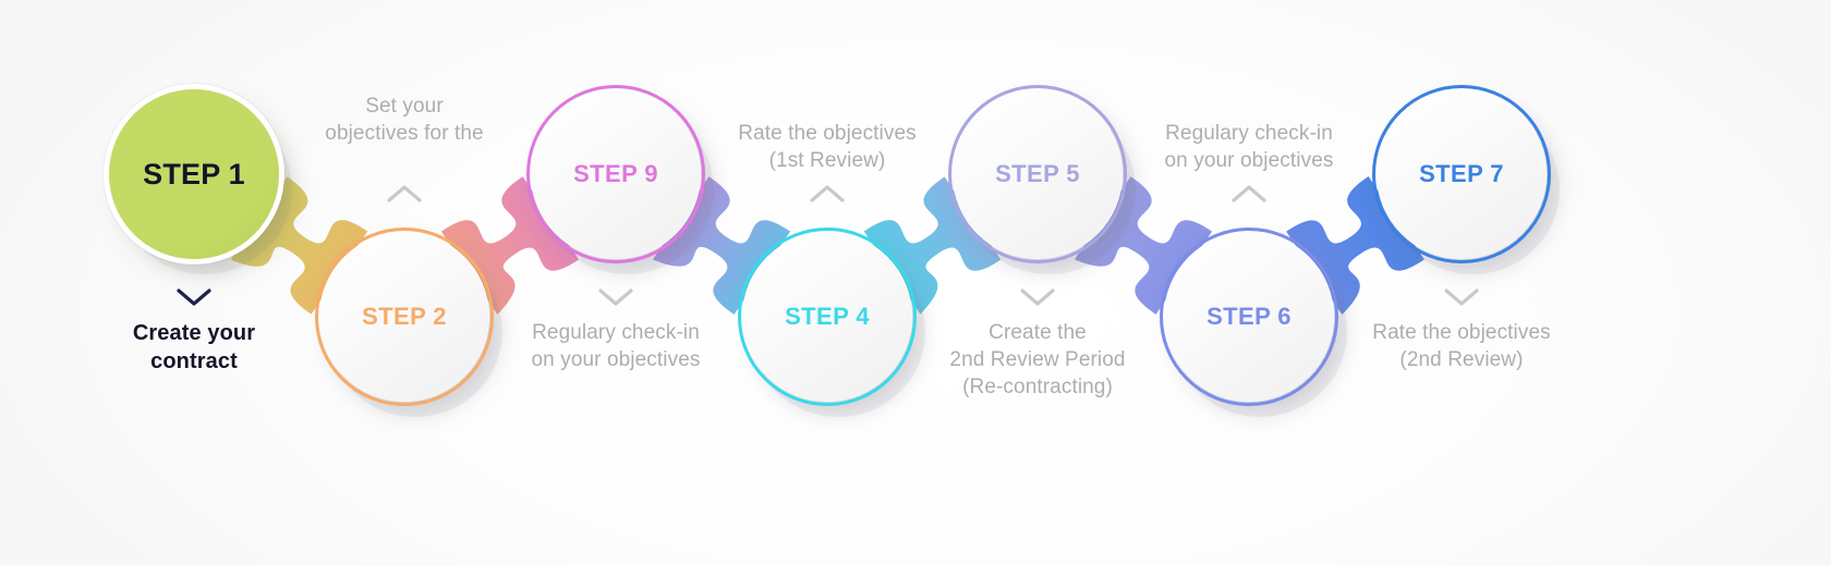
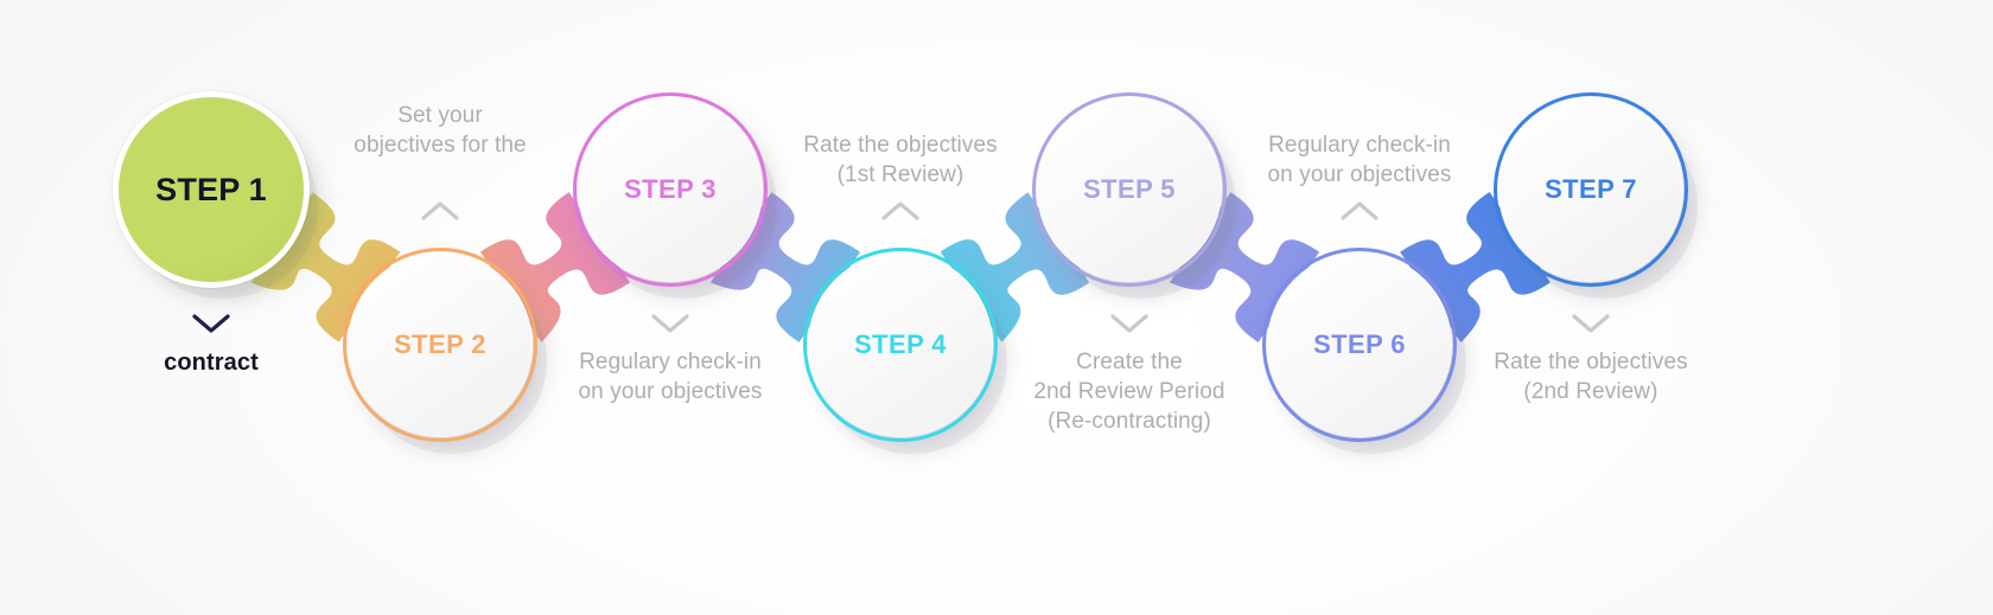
  STEP 1
  STEP 2
- STEP 9
+ STEP 3
  STEP 4
  STEP 5
  STEP 6
  STEP 7
- Create your
  contract
  Set your
  objectives for the
  Regulary check-in
  on your objectives
  Rate the objectives
  (1st Review)
  Create the
  2nd Review Period
  (Re-contracting)
  Regulary check-in
  on your objectives
  Rate the objectives
  (2nd Review)
